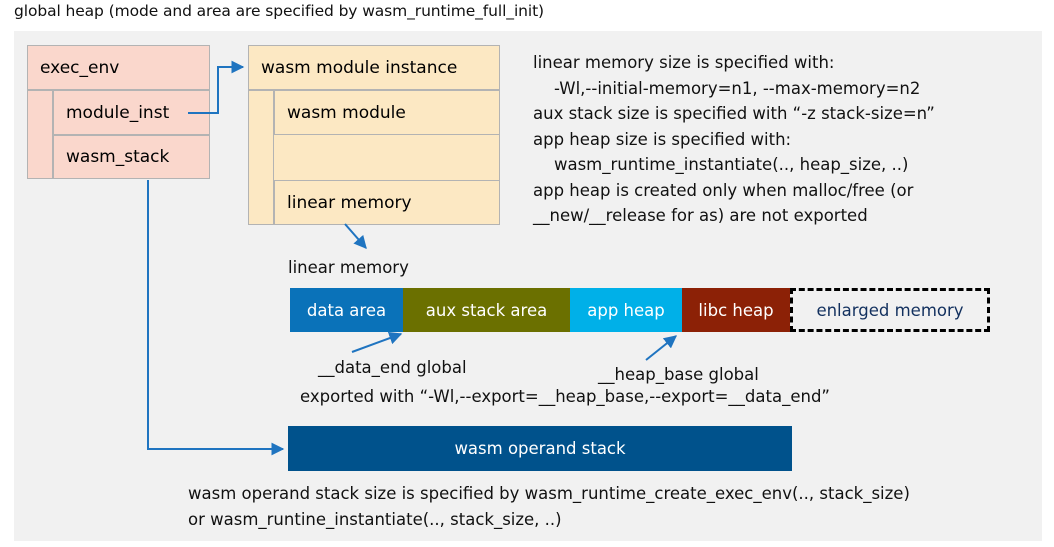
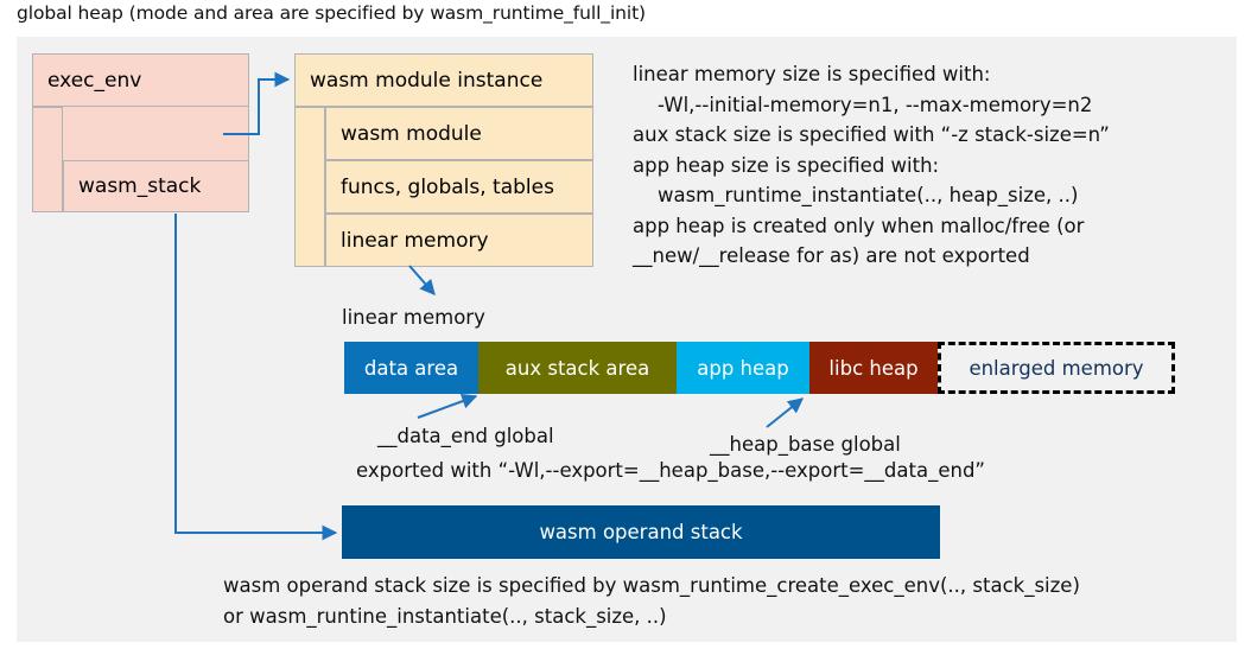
  global heap (mode and area are specified by wasm_runtime_full_init)
  exec_env
- module_inst
  wasm_stack
  wasm module instance
  wasm module
+ funcs, globals, tables
  linear memory
  linear memory size is specified with:
  -Wl,--initial-memory=n1, --max-memory=n2
  aux stack size is specified with “-z stack-size=n”
  app heap size is specified with:
  wasm_runtime_instantiate(.., heap_size, ..)
  app heap is created only when malloc/free (or
  __new/__release for as) are not exported
  linear memory
  data area
  aux stack area
  app heap
  libc heap
  enlarged memory
  __data_end global
  __heap_base global
  exported with “-Wl,--export=__heap_base,--export=__data_end”
  wasm operand stack
  wasm operand stack size is specified by wasm_runtime_create_exec_env(.., stack_size)
  or wasm_runtine_instantiate(.., stack_size, ..)
